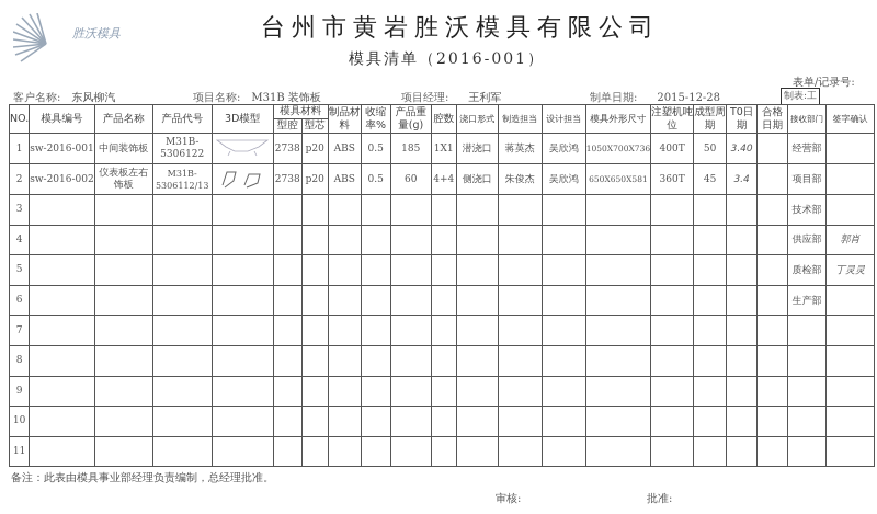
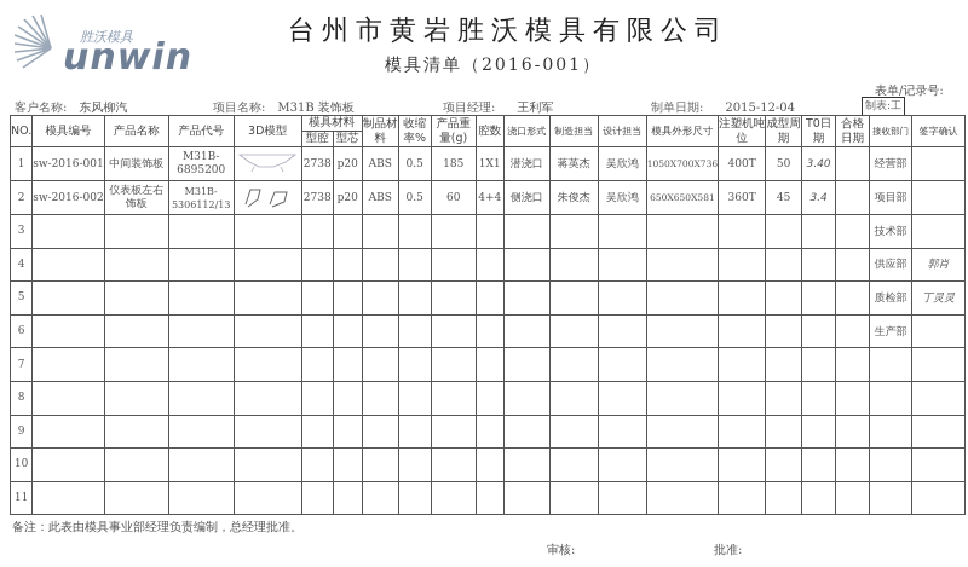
  胜沃模具
+ unwin
  台州市黄岩胜沃模具有限公司
  模具清单（2016-001）
  表单/记录号:
  制表:工
  客户名称: 东风柳汽
  项目名称: M31B 装饰板
  项目经理: 王利军
- 制单日期: 2015-12-28
+ 制单日期: 2015-12-04
  NO.	模具编号	产品名称	产品代号	3D模型	模具材料	制品材料	收缩率%	产品重量(g)	腔数	浇口形式	制造担当	设计担当	模具外形尺寸	注塑机吨位	成型周期	T0日期	合格日期	接收部门	签字确认
  型腔	型芯
- 1	sw-2016-001	中间装饰板	M31B-5306122		2738	p20	ABS	0.5	185	1X1	潜浇口	蒋英杰	吴欣鸿	1050X700X736	400T	50	3.40		经营部
+ 1	sw-2016-001	中间装饰板	M31B-6895200		2738	p20	ABS	0.5	185	1X1	潜浇口	蒋英杰	吴欣鸿	1050X700X736	400T	50	3.40		经营部
  2	sw-2016-002	仪表板左右饰板	M31B-5306112/13		2738	p20	ABS	0.5	60	4+4	侧浇口	朱俊杰	吴欣鸿	650X650X581	360T	45	3.4		项目部
  3																			技术部
  4																			供应部	郭肖
  5																			质检部	丁灵灵
  6																			生产部
  7
  8
  9
  10
  11
  备注：此表由模具事业部经理负责编制，总经理批准。
  审核:
  批准:
